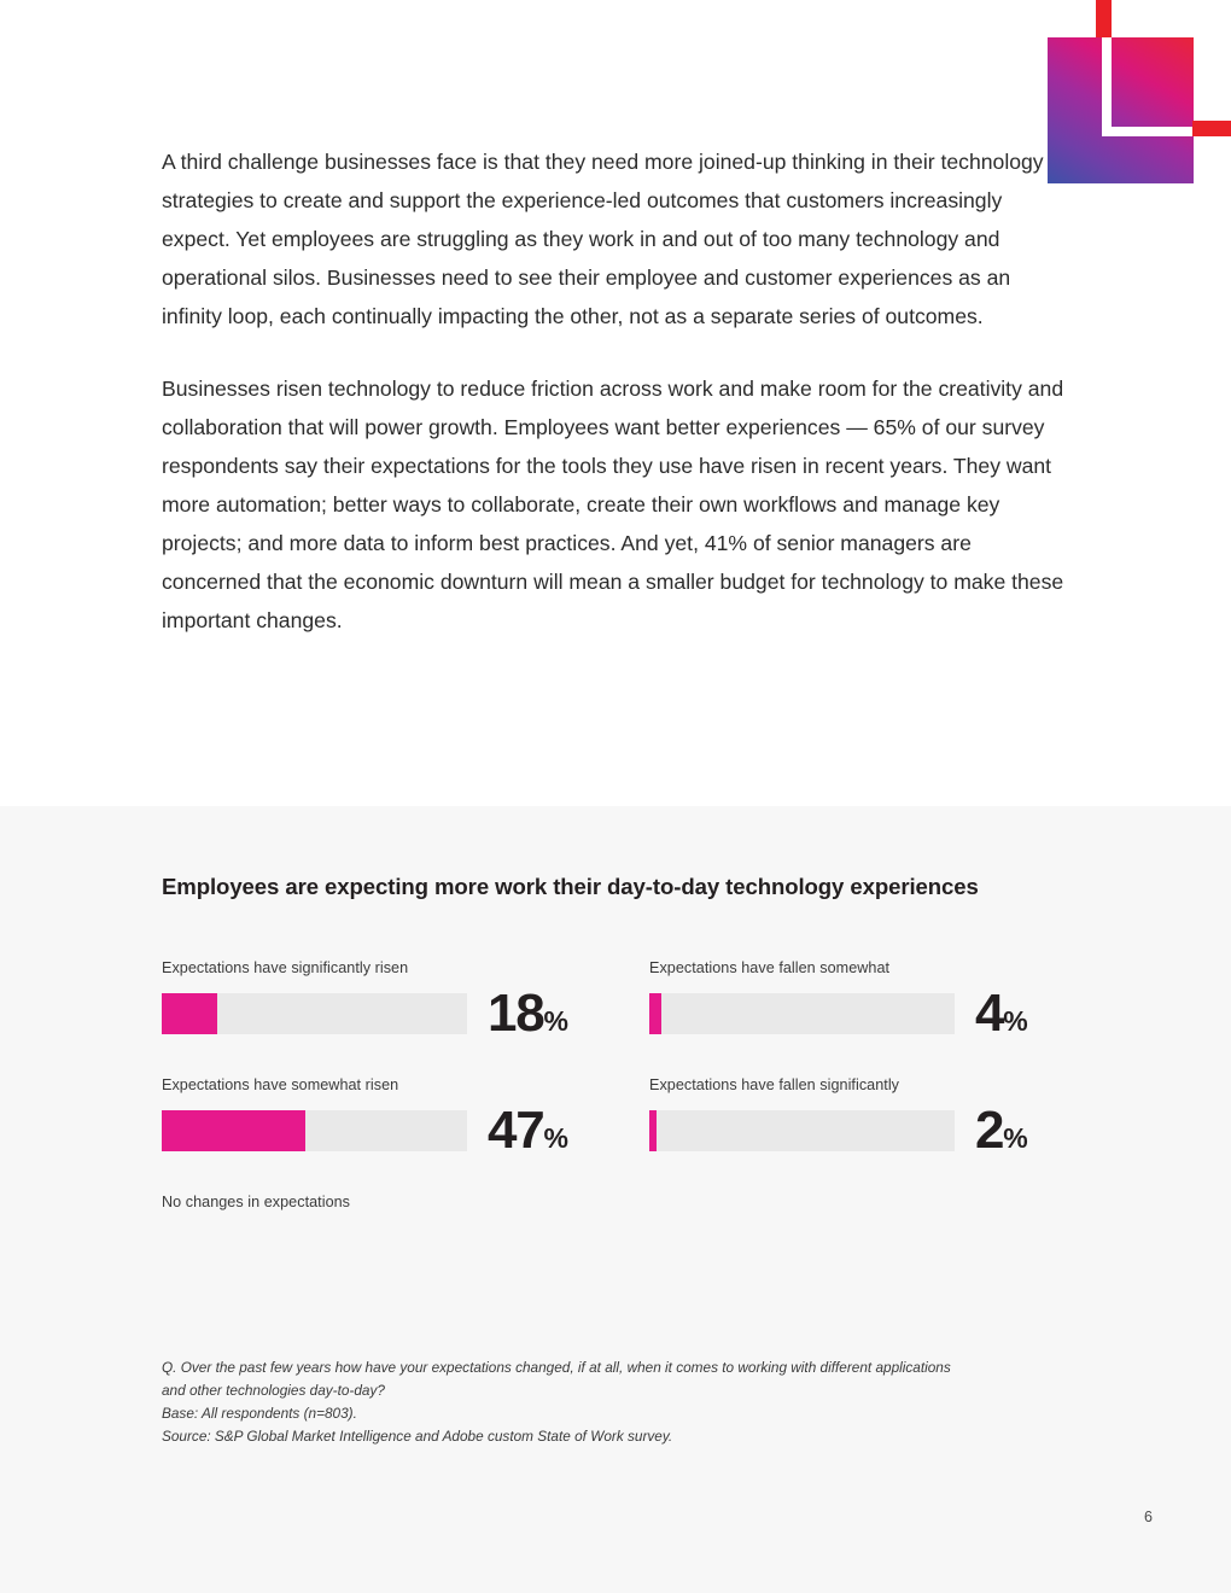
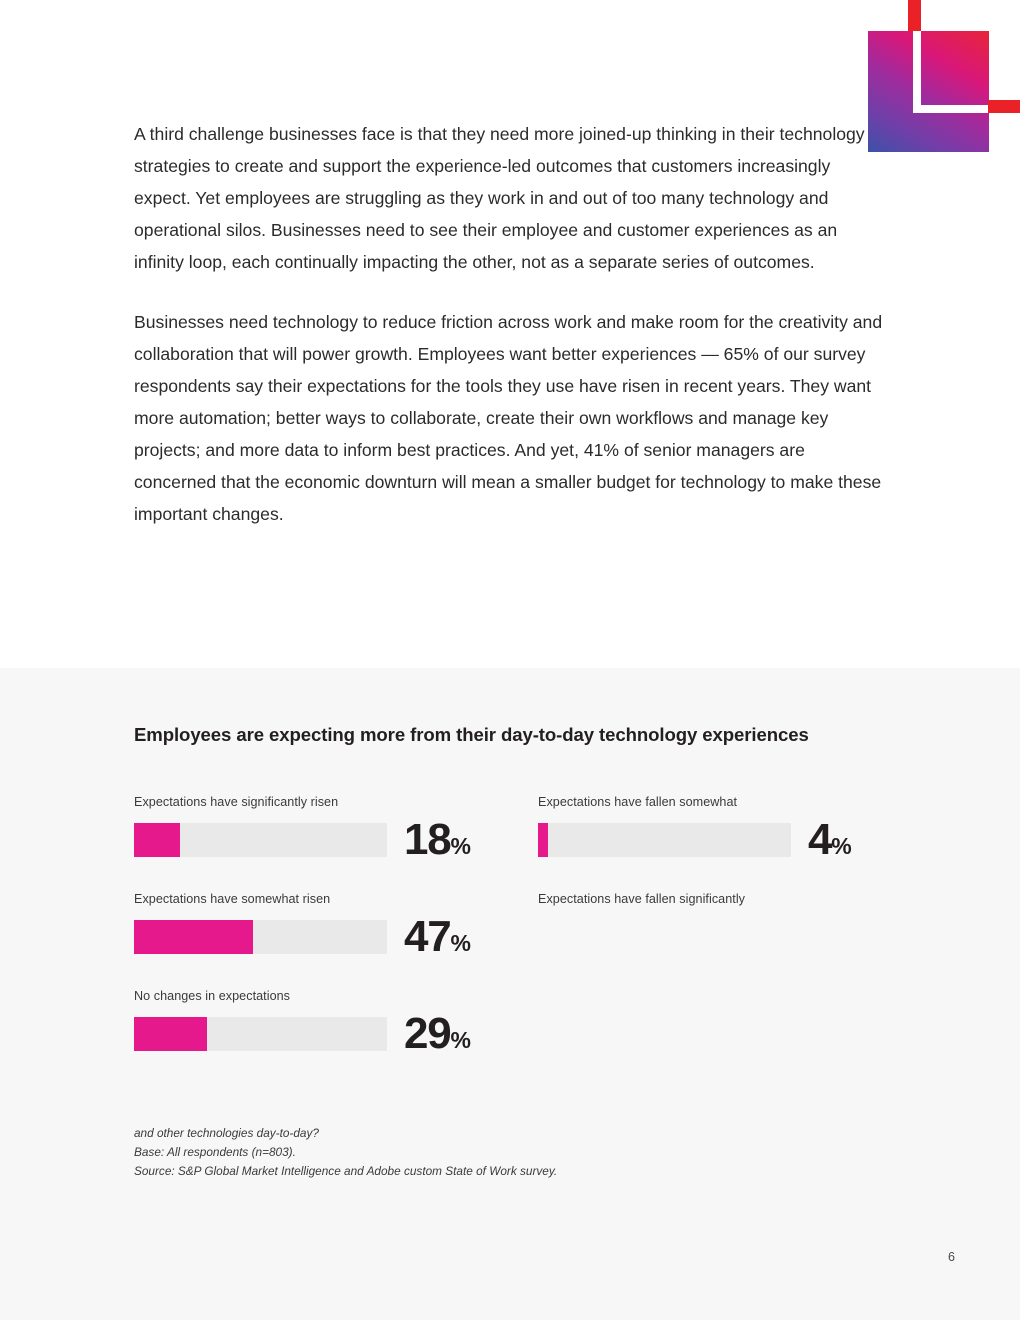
  A third challenge businesses face is that they need more joined-up thinking in their technology strategies to create and support the experience-led outcomes that customers increasingly expect. Yet employees are struggling as they work in and out of too many technology and operational silos. Businesses need to see their employee and customer experiences as an infinity loop, each continually impacting the other, not as a separate series of outcomes.
- Businesses risen technology to reduce friction across work and make room for the creativity and collaboration that will power growth. Employees want better experiences — 65% of our survey respondents say their expectations for the tools they use have risen in recent years. They want more automation; better ways to collaborate, create their own workflows and manage key projects; and more data to inform best practices. And yet, 41% of senior managers are concerned that the economic downturn will mean a smaller budget for technology to make these important changes.
+ Businesses need technology to reduce friction across work and make room for the creativity and collaboration that will power growth. Employees want better experiences — 65% of our survey respondents say their expectations for the tools they use have risen in recent years. They want more automation; better ways to collaborate, create their own workflows and manage key projects; and more data to inform best practices. And yet, 41% of senior managers are concerned that the economic downturn will mean a smaller budget for technology to make these important changes.
- Employees are expecting more work their day-to-day technology experiences
+ Employees are expecting more from their day-to-day technology experiences
  Expectations have significantly risen
  18%
  Expectations have somewhat risen
  47%
  No changes in expectations
+ 29%
  Expectations have fallen somewhat
  4%
  Expectations have fallen significantly
- 2%
- Q. Over the past few years how have your expectations changed, if at all, when it comes to working with different applications
  and other technologies day-to-day?
  Base: All respondents (n=803).
  Source: S&P Global Market Intelligence and Adobe custom State of Work survey.
  6
